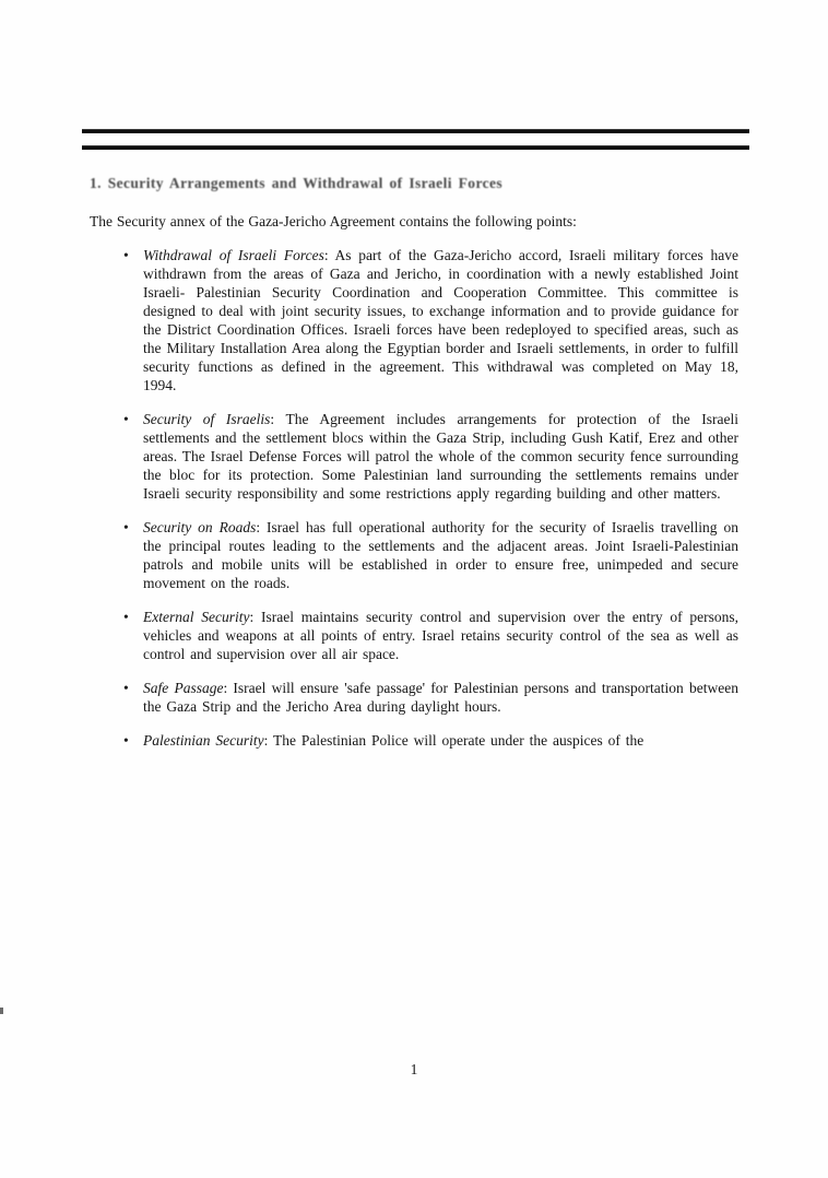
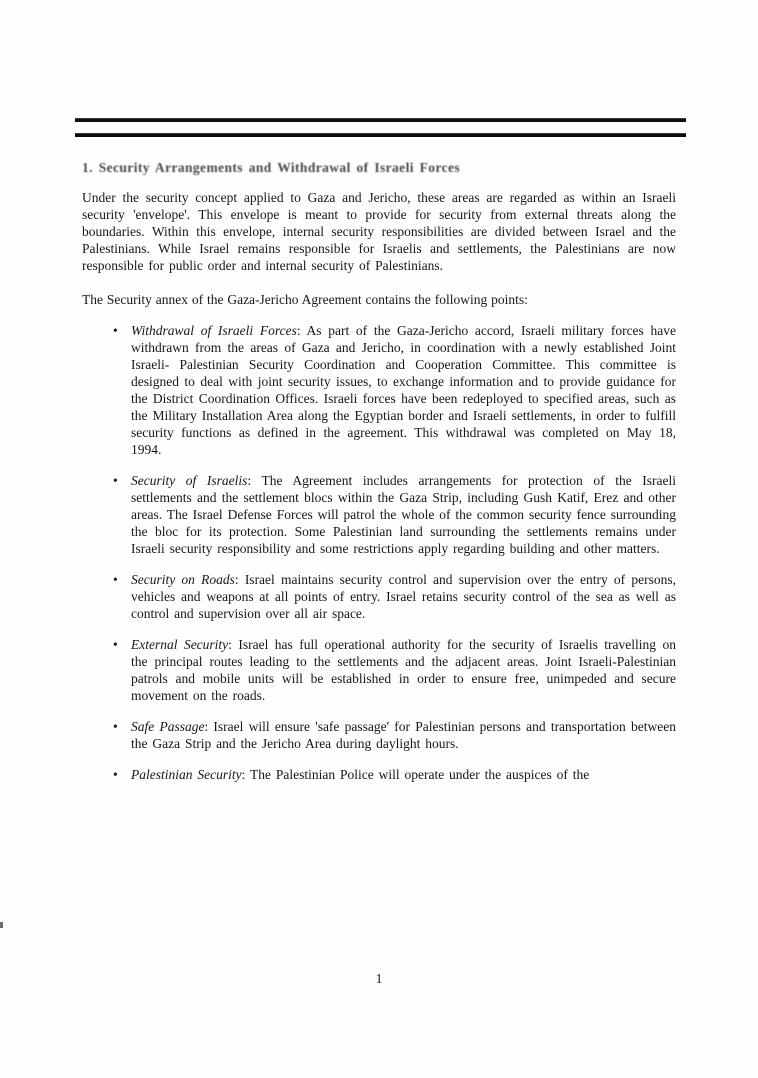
  1. Security Arrangements and Withdrawal of Israeli Forces
+ Under the security concept applied to Gaza and Jericho, these areas are regarded as within an Israeli security 'envelope'. This envelope is meant to provide for security from external threats along the boundaries. Within this envelope, internal security responsibilities are divided between Israel and the Palestinians. While Israel remains responsible for Israelis and settlements, the Palestinians are now responsible for public order and internal security of Palestinians.
  The Security annex of the Gaza-Jericho Agreement contains the following points:
  •
  Withdrawal of Israeli Forces: As part of the Gaza-Jericho accord, Israeli military forces have withdrawn from the areas of Gaza and Jericho, in coordination with a newly established Joint Israeli- Palestinian Security Coordination and Cooperation Committee. This committee is designed to deal with joint security issues, to exchange information and to provide guidance for the District Coordination Offices. Israeli forces have been redeployed to specified areas, such as the Military Installation Area along the Egyptian border and Israeli settlements, in order to fulfill security functions as defined in the agreement. This withdrawal was completed on May 18, 1994.
  •
  Security of Israelis: The Agreement includes arrangements for protection of the Israeli settlements and the settlement blocs within the Gaza Strip, including Gush Katif, Erez and other areas. The Israel Defense Forces will patrol the whole of the common security fence surrounding the bloc for its protection. Some Palestinian land surrounding the settlements remains under Israeli security responsibility and some restrictions apply regarding building and other matters.
  •
- Security on Roads: Israel has full operational authority for the security of Israelis travelling on the principal routes leading to the settlements and the adjacent areas. Joint Israeli-Palestinian patrols and mobile units will be established in order to ensure free, unimpeded and secure movement on the roads.
+ Security on Roads: Israel maintains security control and supervision over the entry of persons, vehicles and weapons at all points of entry. Israel retains security control of the sea as well as control and supervision over all air space.
  •
- External Security: Israel maintains security control and supervision over the entry of persons, vehicles and weapons at all points of entry. Israel retains security control of the sea as well as control and supervision over all air space.
+ External Security: Israel has full operational authority for the security of Israelis travelling on the principal routes leading to the settlements and the adjacent areas. Joint Israeli-Palestinian patrols and mobile units will be established in order to ensure free, unimpeded and secure movement on the roads.
  •
  Safe Passage: Israel will ensure 'safe passage' for Palestinian persons and transportation between the Gaza Strip and the Jericho Area during daylight hours.
  •
  Palestinian Security: The Palestinian Police will operate under the auspices of the
  1
